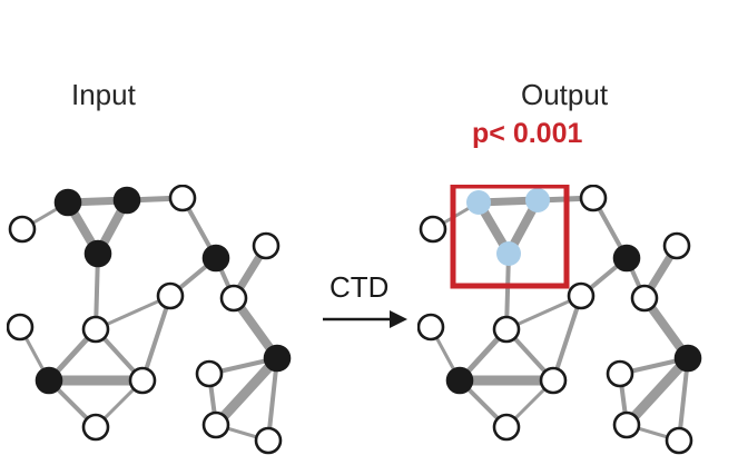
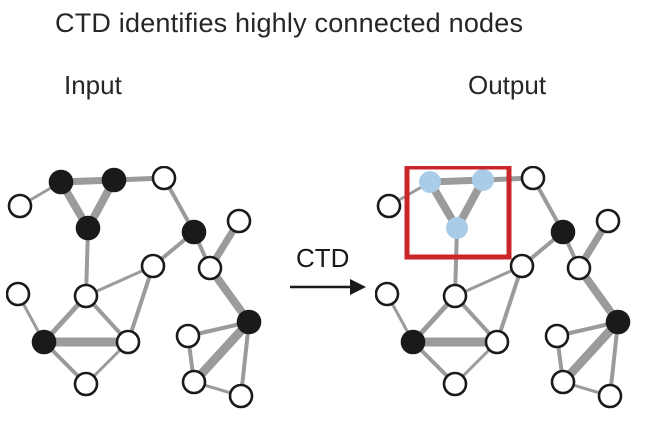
+ CTD identifies highly connected nodes
  Input
  Output
- p< 0.001
  CTD
